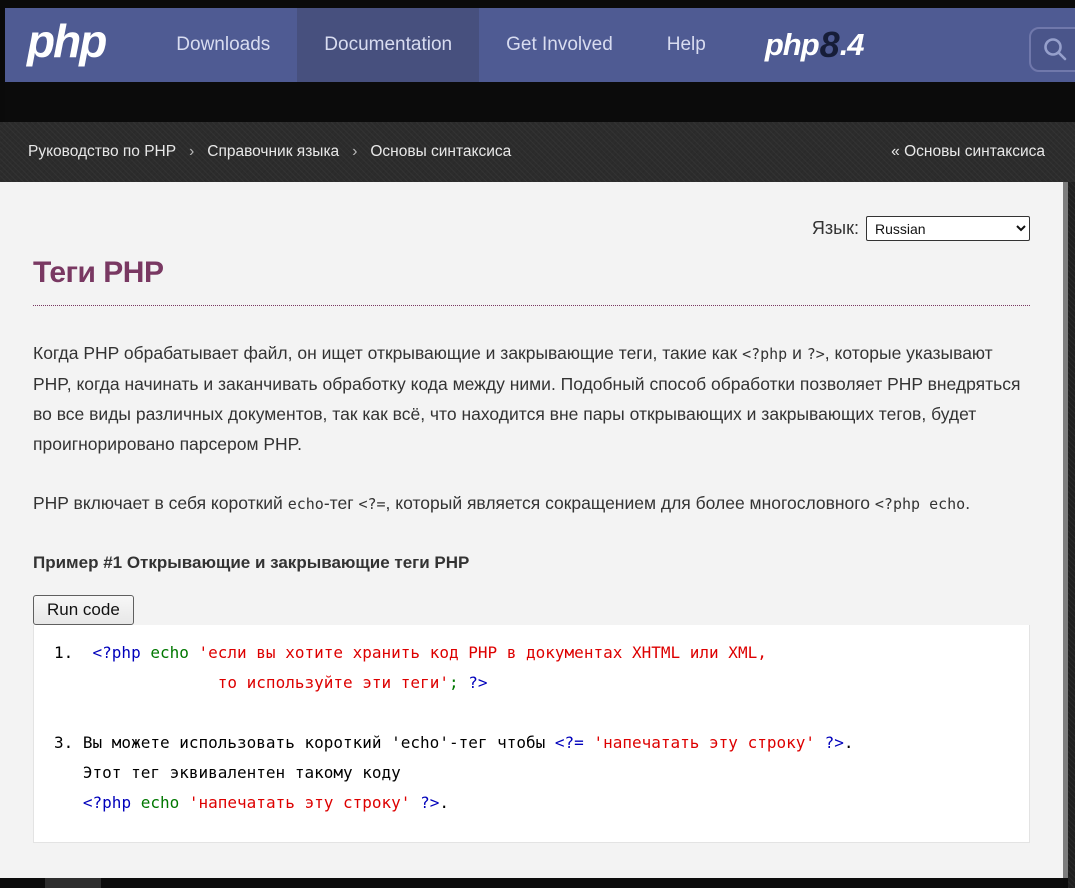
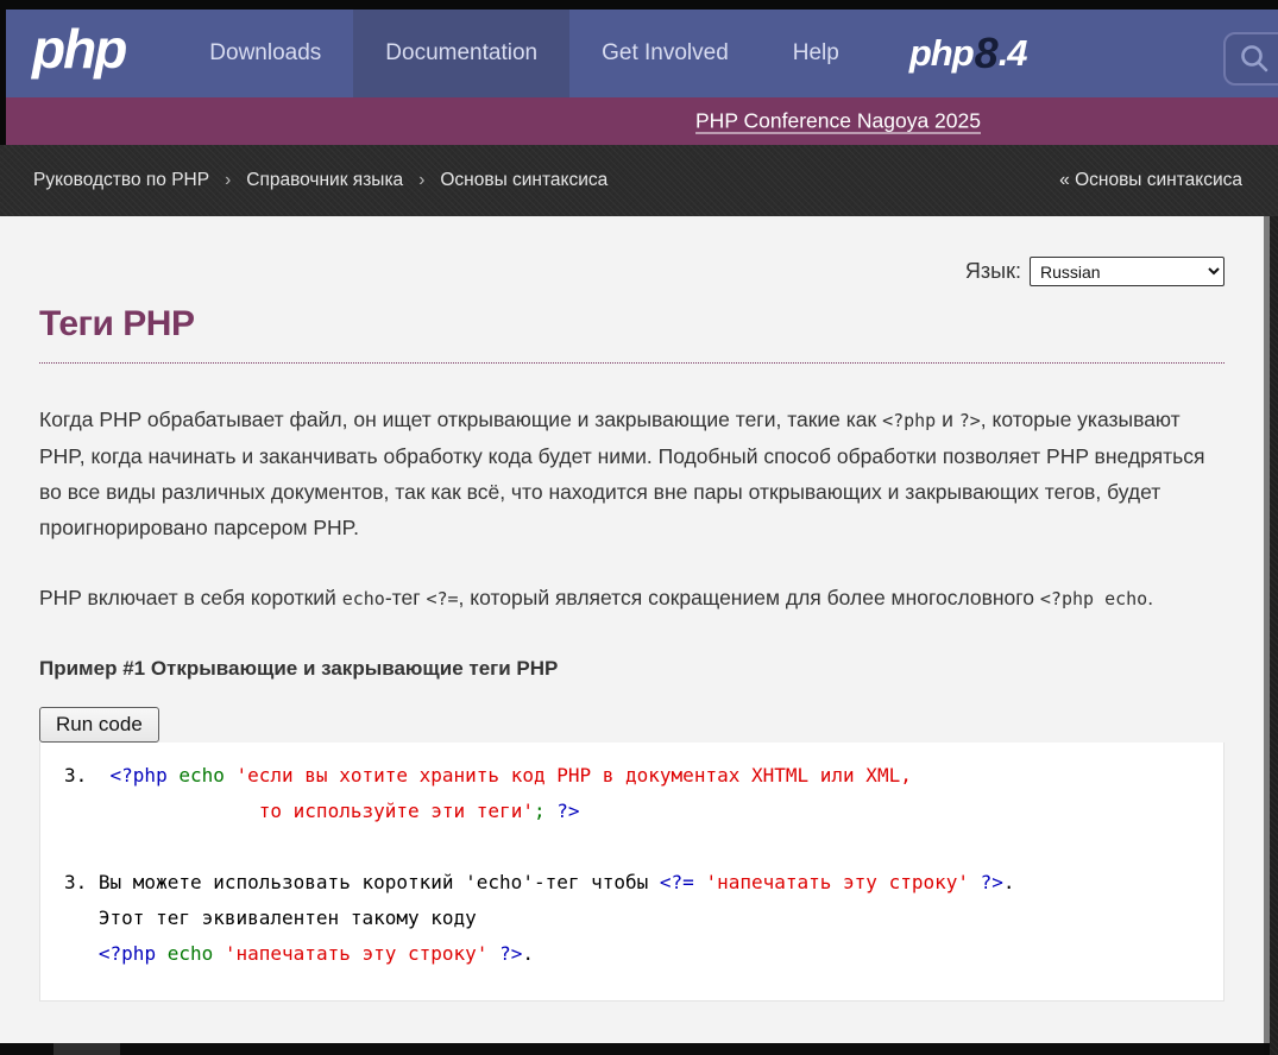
  php
  Downloads
  Documentation
  Get Involved
  Help
  php
  8
  .4
+ PHP Conference Nagoya 2025
  Руководство по PHP
  ›
  Справочник языка
  ›
  Основы синтаксиса
  « Основы синтаксиса
  Язык:
  Russian
  Теги PHP
- Когда PHP обрабатывает файл, он ищет открывающие и закрывающие теги, такие как <?php и ?>, которые указывают PHP, когда начинать и заканчивать обработку кода между ними. Подобный способ обработки позволяет PHP внедряться во все виды различных документов, так как всё, что находится вне пары открывающих и закрывающих тегов, будет проигнорировано парсером PHP.
+ Когда PHP обрабатывает файл, он ищет открывающие и закрывающие теги, такие как <?php и ?>, которые указывают PHP, когда начинать и заканчивать обработку кода будет ними. Подобный способ обработки позволяет PHP внедряться во все виды различных документов, так как всё, что находится вне пары открывающих и закрывающих тегов, будет проигнорировано парсером PHP.
  PHP включает в себя короткий echo-тег <?=, который является сокращением для более многословного <?php echo.
  Пример #1 Открывающие и закрывающие теги PHP
  Run code
- 1. <?php echo 'если вы хотите хранить код PHP в документах XHTML или XML,
+ 3. <?php echo 'если вы хотите хранить код PHP в документах XHTML или XML,
  то используйте эти теги'; ?>
  3. Вы можете использовать короткий 'echo'-тег чтобы <?= 'напечатать эту строку' ?>.
  Этот тег эквивалентен такому коду
  <?php echo 'напечатать эту строку' ?>.
